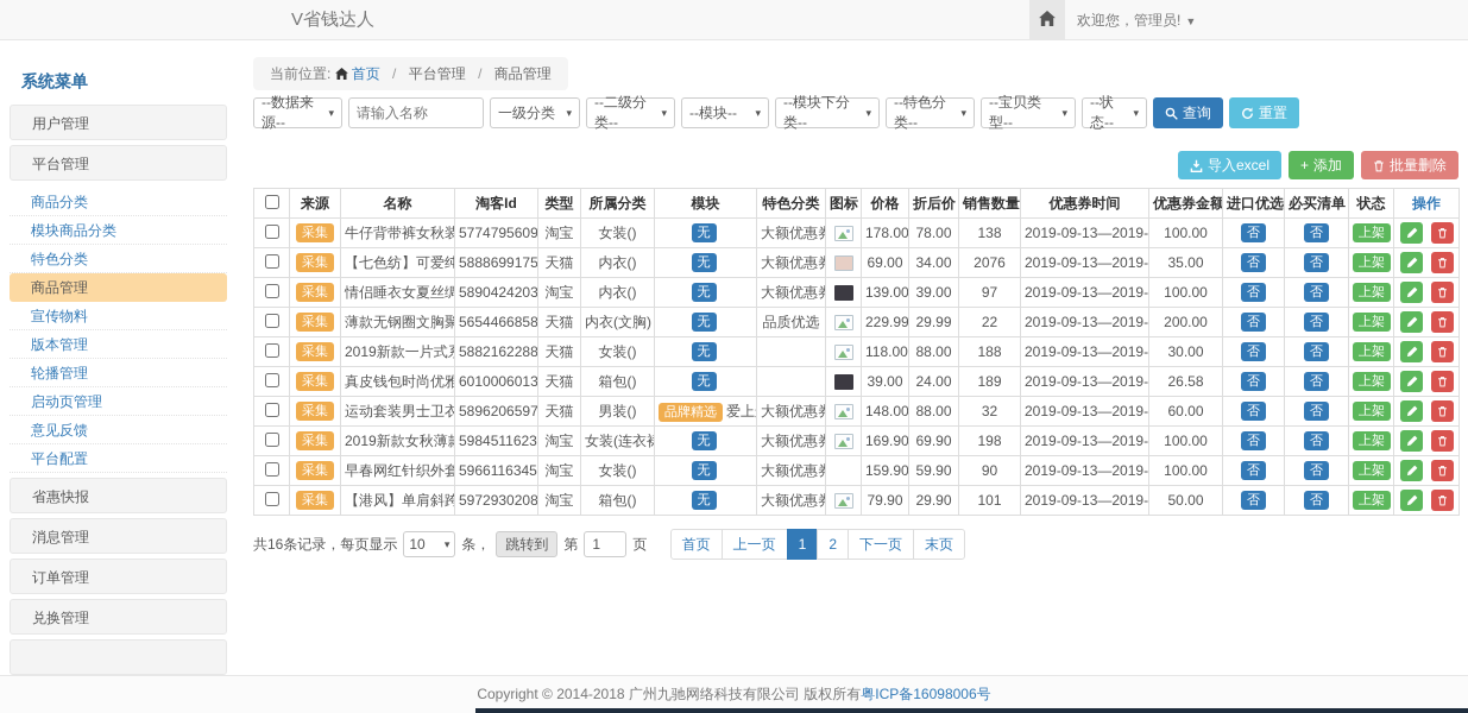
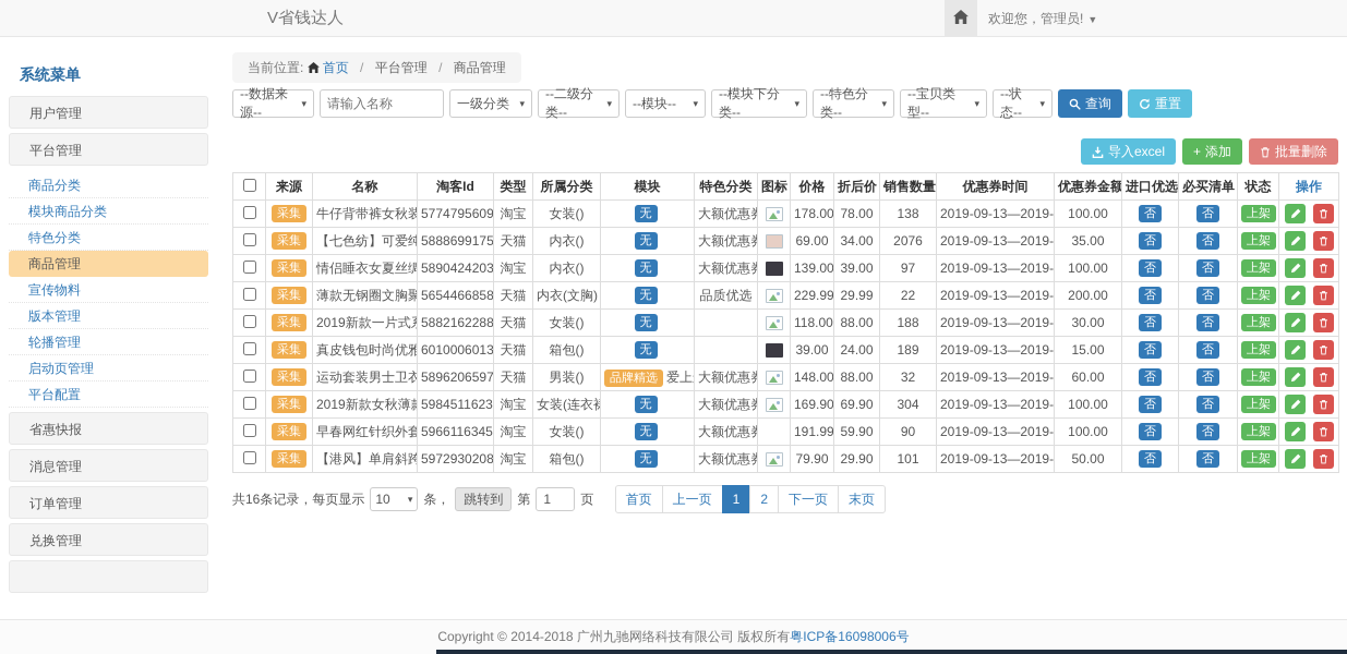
  V省钱达人
  欢迎您，管理员! ▼
  系统菜单
  用户管理
  平台管理
  商品分类
  模块商品分类
  特色分类
  商品管理
  宣传物料
  版本管理
  轮播管理
  启动页管理
- 意见反馈
  平台配置
  省惠快报
  消息管理
  订单管理
  兑换管理
  当前位置: 首页 / 平台管理 / 商品管理
  --数据来源--
  ▾
  请输入名称
  一级分类
  ▾
  --二级分类--
  ▾
  --模块--
  ▾
  --模块下分类--
  ▾
  --特色分类--
  ▾
  --宝贝类型--
  ▾
  --状态--
  ▾
  查询
  重置
  导入excel
  +
  添加
  批量删除
  	来源	名称	淘客Id	类型	所属分类	模块	特色分类	图标	价格	折后价	销售数量	优惠券时间	优惠券金额	进口优选	必买清单	状态	操作
  	采集	牛仔背带裤女秋装	5774795609	淘宝	女装()	无	大额优惠券		178.00	78.00	138	2019-09-13—2019-	100.00	否	否	上架
  	采集	【七色纺】可爱纯	5888699175	天猫	内衣()	无	大额优惠券		69.00	34.00	2076	2019-09-13—2019-	35.00	否	否	上架
  	采集	情侣睡衣女夏丝绸	5890424203	淘宝	内衣()	无	大额优惠券		139.00	39.00	97	2019-09-13—2019-	100.00	否	否	上架
  	采集	薄款无钢圈文胸聚	5654466858	天猫	内衣(文胸)	无	品质优选		229.99	29.99	22	2019-09-13—2019-	200.00	否	否	上架
  	采集	2019新款一片式	5882162288	天猫	女装()	无			118.00	88.00	188	2019-09-13—2019-	30.00	否	否	上架
- 	采集	真皮钱包时尚优雅	6010006013	天猫	箱包()	无			39.00	24.00	189	2019-09-13—2019-	26.58	否	否	上架
+ 	采集	真皮钱包时尚优雅	6010006013	天猫	箱包()	无			39.00	24.00	189	2019-09-13—2019-	15.00	否	否	上架
  	采集	运动套装男士卫衣	5896206597	天猫	男装()	品牌精选 爱上	大额优惠券		148.00	88.00	32	2019-09-13—2019-	60.00	否	否	上架
- 	采集	2019新款女秋薄	5984511623	淘宝	女装(连衣裙	无	大额优惠券		169.90	69.90	198	2019-09-13—2019-	100.00	否	否	上架
+ 	采集	2019新款女秋薄	5984511623	淘宝	女装(连衣裙	无	大额优惠券		169.90	69.90	304	2019-09-13—2019-	100.00	否	否	上架
- 	采集	早春网红针织外套	5966116345	淘宝	女装()	无	大额优惠券		159.90	59.90	90	2019-09-13—2019-	100.00	否	否	上架
+ 	采集	早春网红针织外套	5966116345	淘宝	女装()	无	大额优惠券		191.99	59.90	90	2019-09-13—2019-	100.00	否	否	上架
  	采集	【港风】单肩斜跨	5972930208	淘宝	箱包()	无	大额优惠券		79.90	29.90	101	2019-09-13—2019-	50.00	否	否	上架
  共16条记录，每页显示
  10
  ▾
  条，
  跳转到
  第
  1
  页
  首页
  上一页
  1
  2
  下一页
  末页
  Copyright © 2014-2018 广州九驰网络科技有限公司 版权所有粤ICP备16098006号
